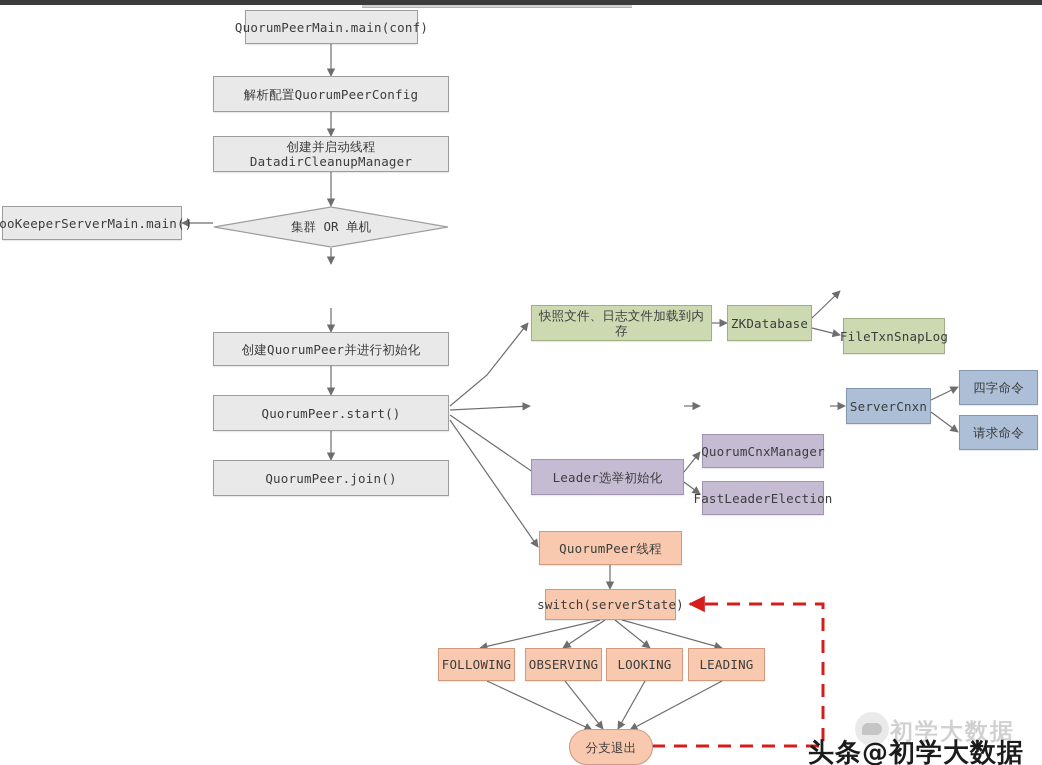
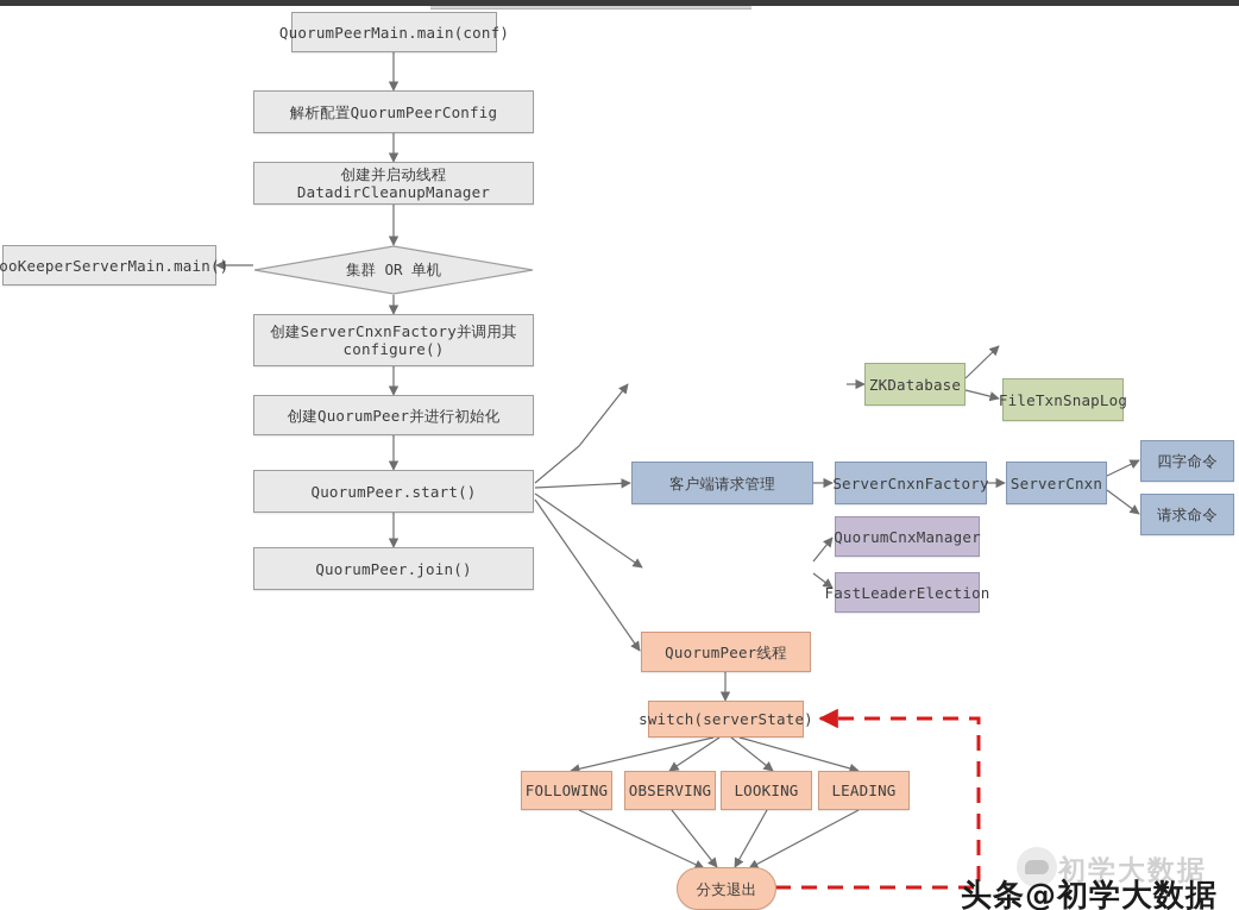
  QuorumPeerMain.main(conf)
  解析配置QuorumPeerConfig
  创建并启动线程DatadirCleanupManager
  集群 OR 单机
  ooKeeperServerMain.main()
+ 创建ServerCnxnFactory并调用其configure()
  创建QuorumPeer并进行初始化
  QuorumPeer.start()
  QuorumPeer.join()
- 快照文件、日志文件加载到内存
  ZKDatabase
  FileTxnSnapLog
+ 客户端请求管理
+ ServerCnxnFactory
  ServerCnxn
  四字命令
  请求命令
- Leader选举初始化
  QuorumCnxManager
  FastLeaderElection
  QuorumPeer线程
  switch(serverState)
  FOLLOWING
  OBSERVING
  LOOKING
  LEADING
  分支退出
  初学大数据
  头条@初学大数据
